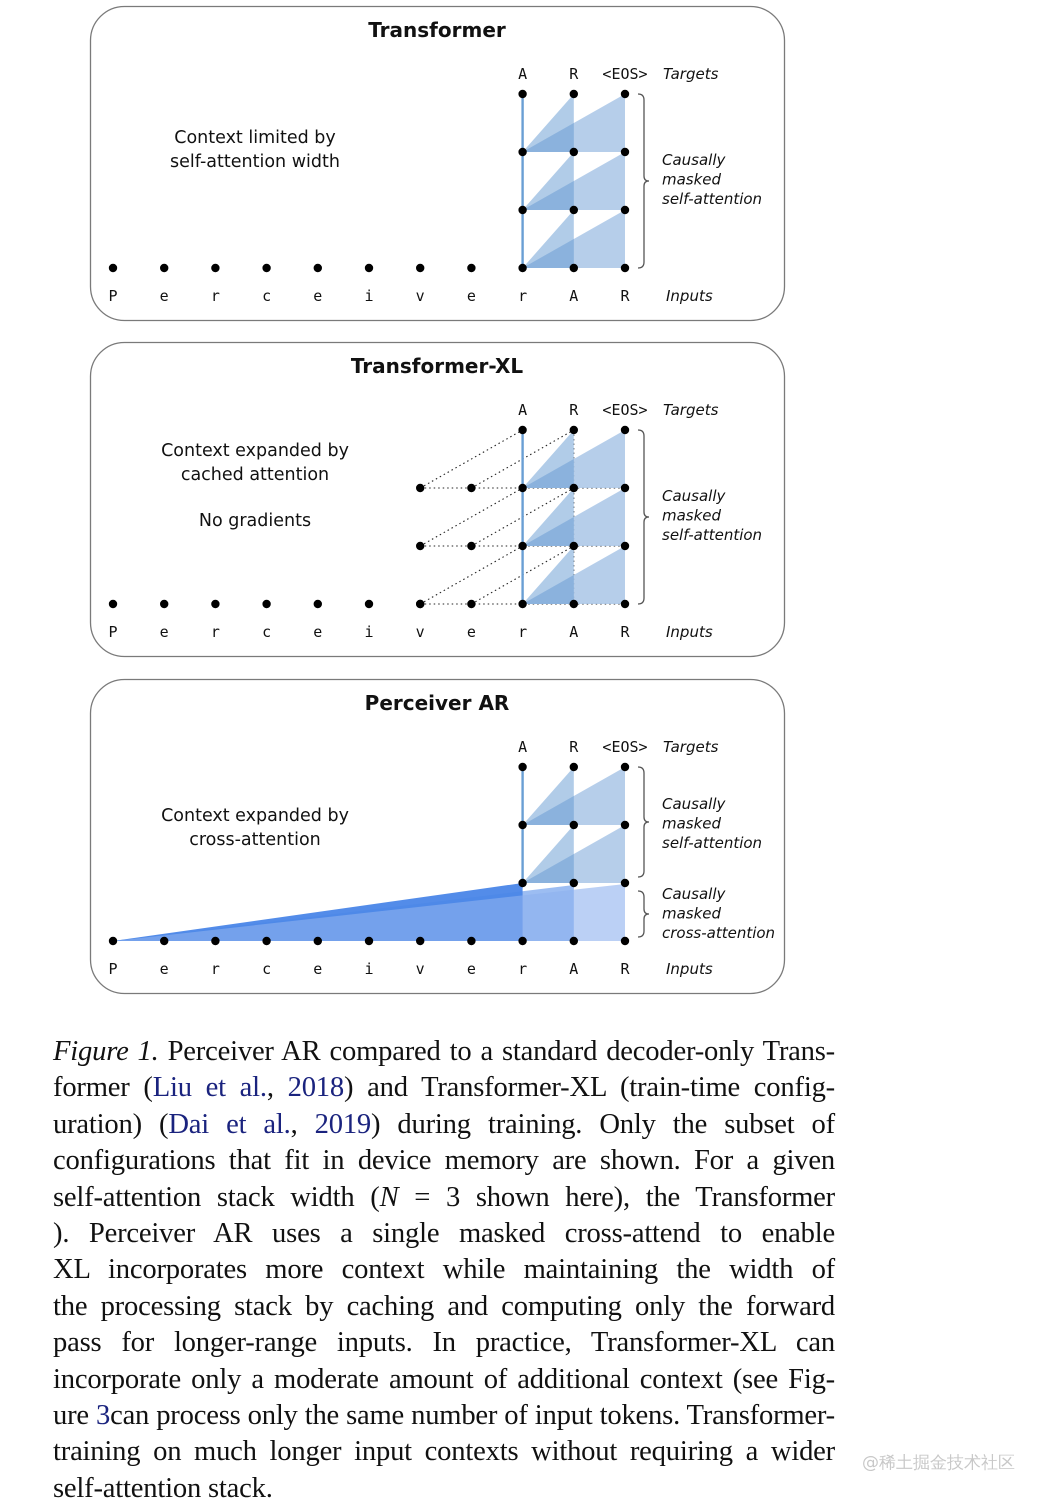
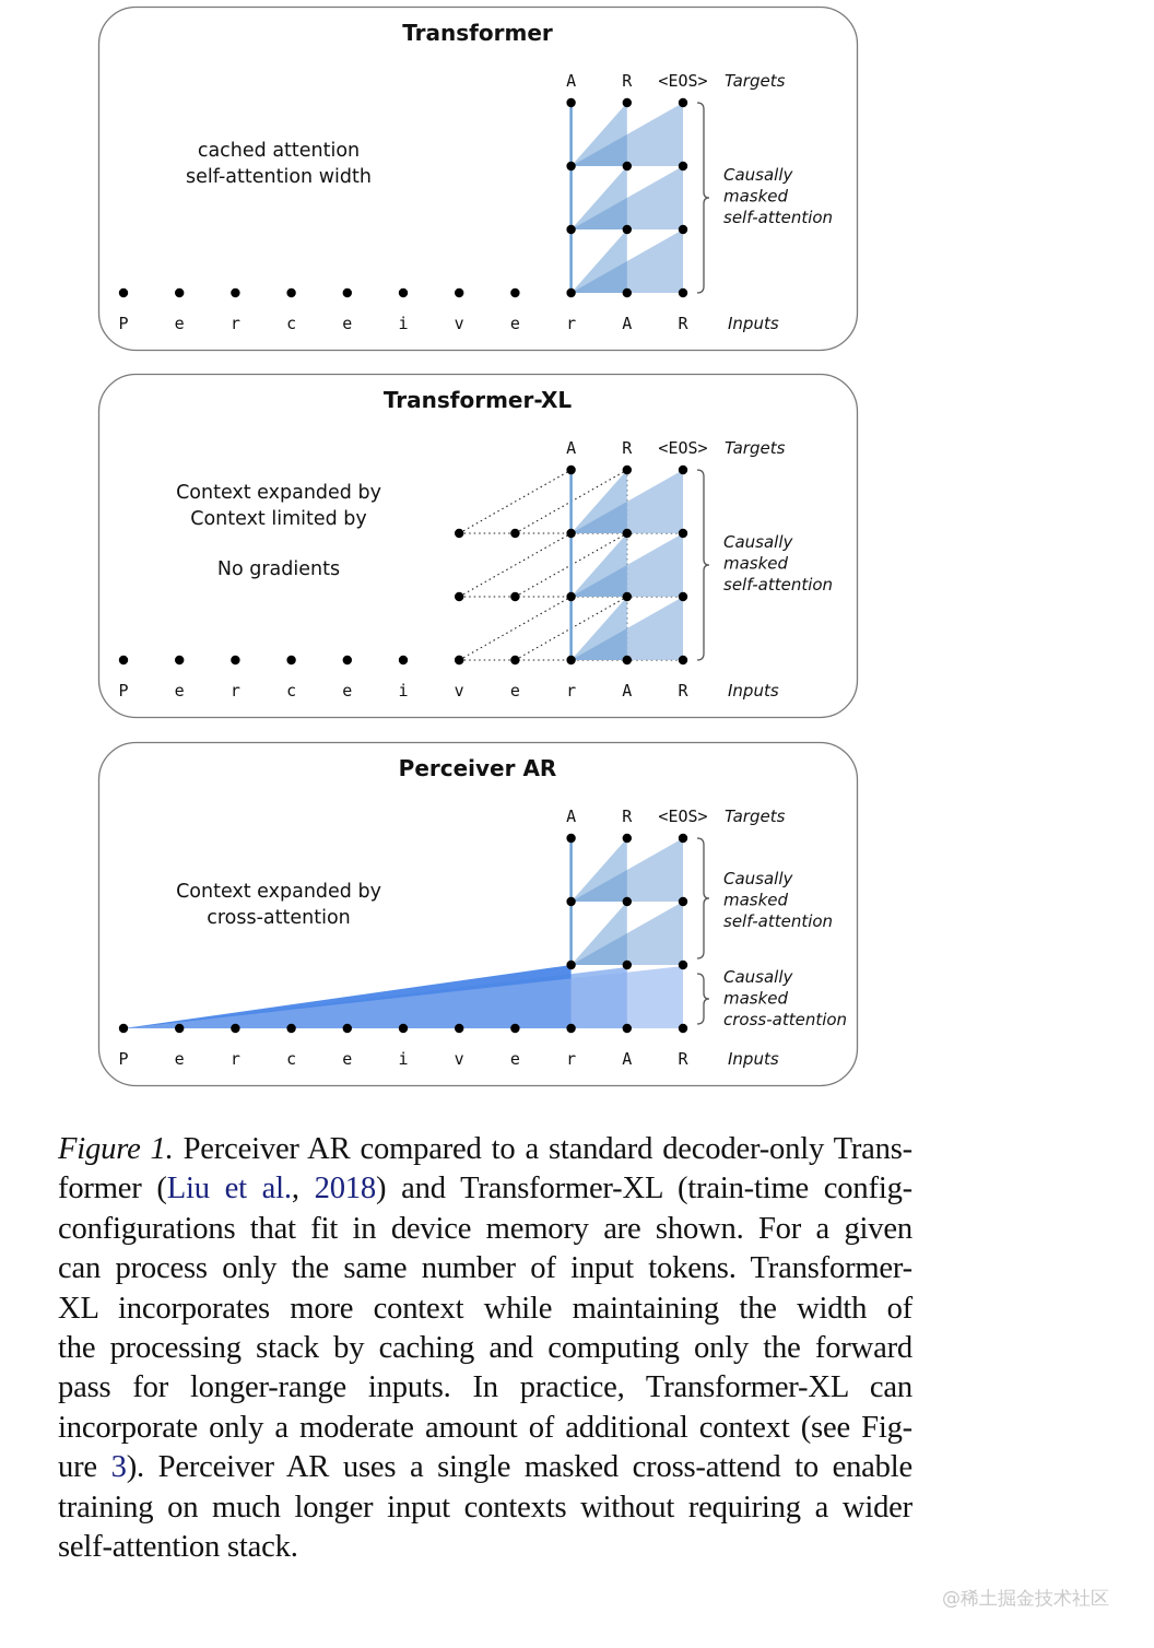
  Transformer
- Context limited by
+ cached attention
  self-attention width
  P
  e
  r
  c
  e
  i
  v
  e
  r
  A
  R
  A
  R
  <EOS>
  Targets
  Inputs
  Causally
  masked
  self-attention
  Transformer-XL
  Context expanded by
- cached attention
+ Context limited by
  No gradients
  P
  e
  r
  c
  e
  i
  v
  e
  r
  A
  R
  A
  R
  <EOS>
  Targets
  Inputs
  Causally
  masked
  self-attention
  Perceiver AR
  Context expanded by
  cross-attention
  P
  e
  r
  c
  e
  i
  v
  e
  r
  A
  R
  A
  R
  <EOS>
  Targets
  Inputs
  Causally
  masked
  self-attention
  Causally
  masked
  cross-attention
  Figure 1. Perceiver AR compared to a standard decoder-only Trans-
  former (Liu et al., 2018) and Transformer-XL (train-time config-
- uration) (Dai et al., 2019) during training. Only the subset of
  configurations that fit in device memory are shown. For a given
- self-attention stack width (N = 3 shown here), the Transformer
- ). Perceiver AR uses a single masked cross-attend to enable
+ can process only the same number of input tokens. Transformer-
  XL incorporates more context while maintaining the width of
  the processing stack by caching and computing only the forward
  pass for longer-range inputs. In practice, Transformer-XL can
  incorporate only a moderate amount of additional context (see Fig-
- ure 3can process only the same number of input tokens. Transformer-
+ ure 3). Perceiver AR uses a single masked cross-attend to enable
  training on much longer input contexts without requiring a wider
  self-attention stack.
  @稀土掘金技术社区
